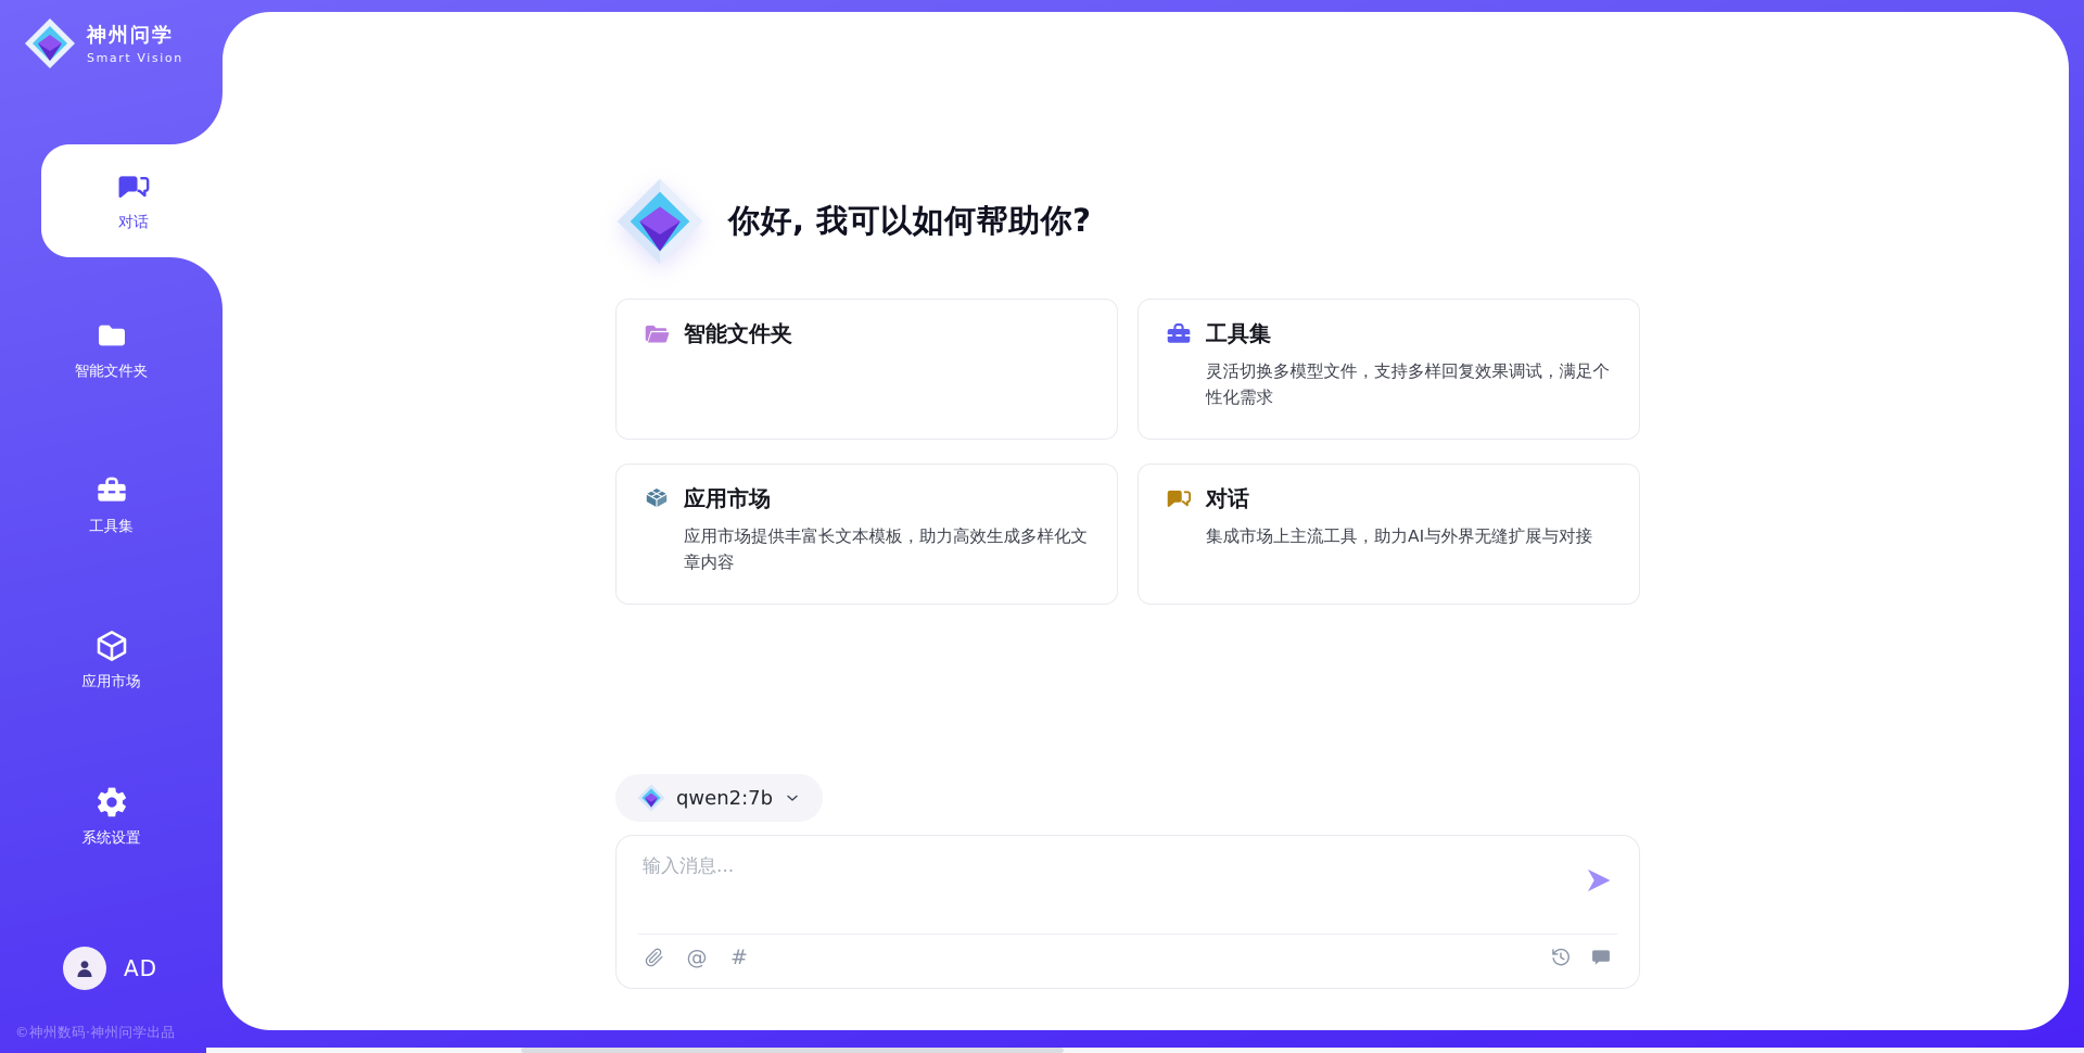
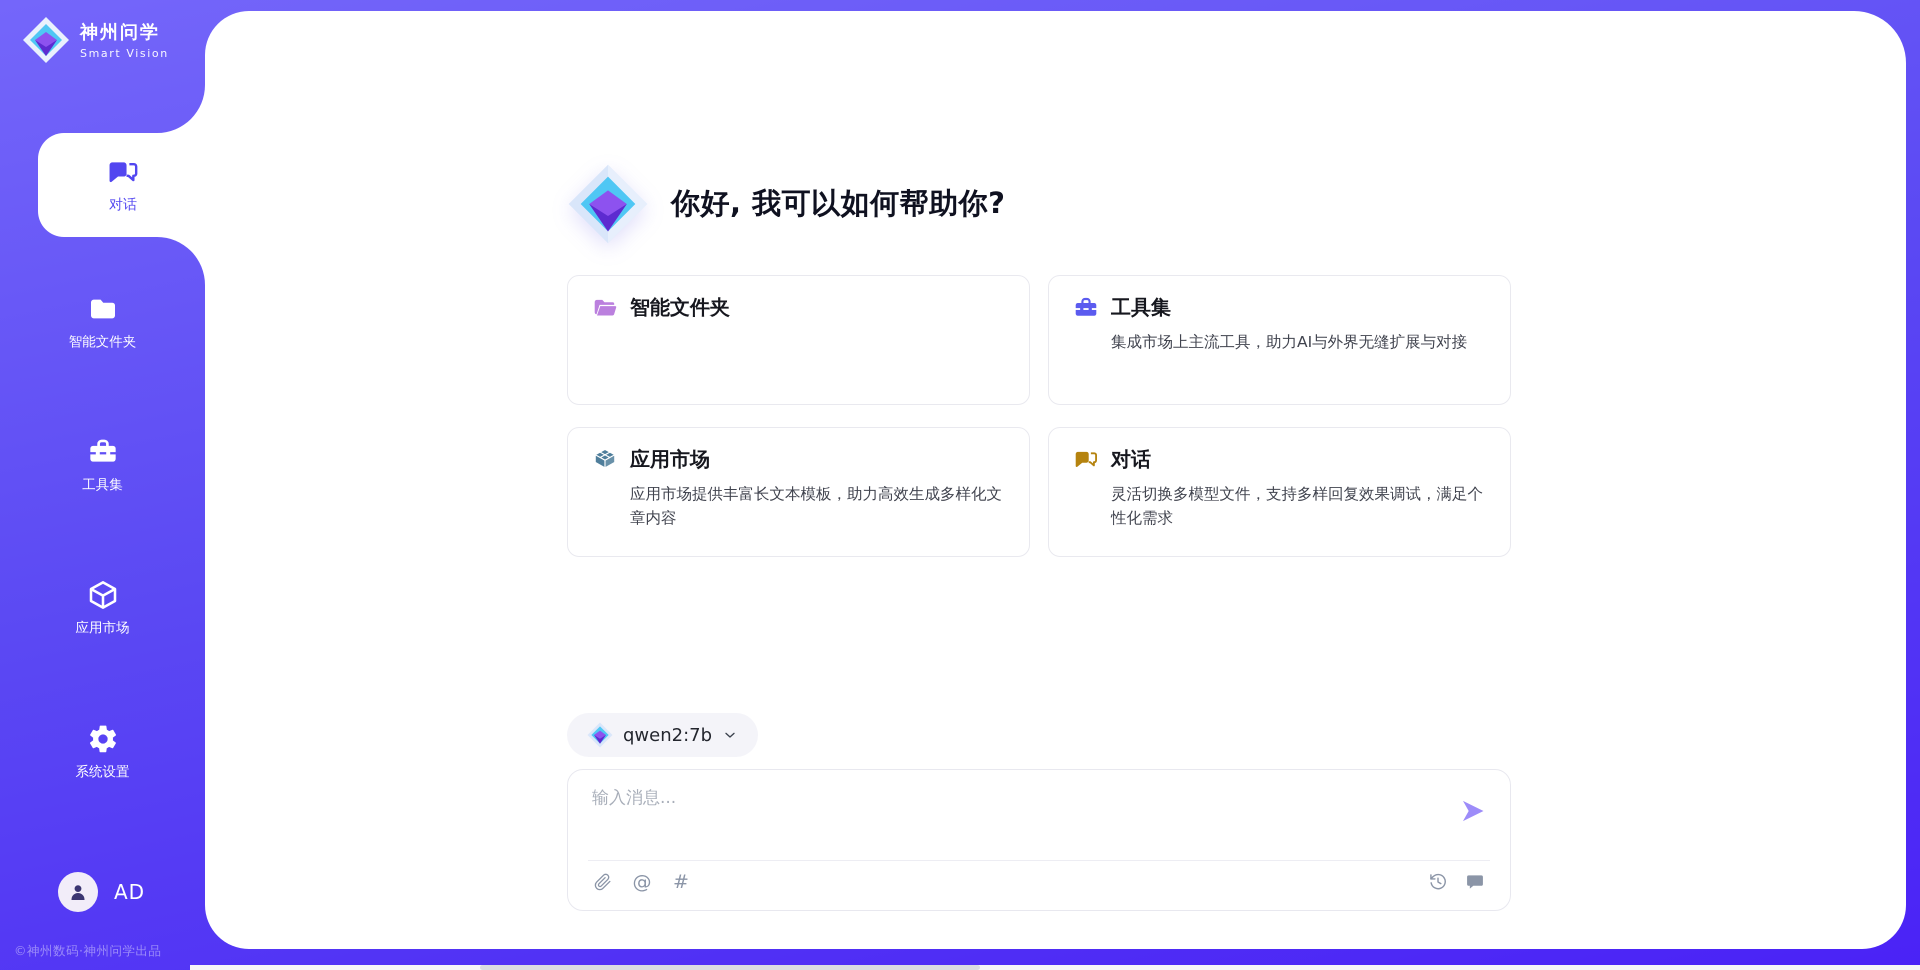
  你好, 我可以如何帮助你?
  智能文件夹
  工具集
- 灵活切换多模型文件，支持多样回复效果调试，满足个性化需求
+ 集成市场上主流工具，助力AI与外界无缝扩展与对接
  应用市场
  应用市场提供丰富长文本模板，助力高效生成多样化文章内容
  对话
- 集成市场上主流工具，助力AI与外界无缝扩展与对接
+ 灵活切换多模型文件，支持多样回复效果调试，满足个性化需求
  qwen2:7b
  输入消息...
  @
  #
  神州问学
  Smart Vision
  对话
  智能文件夹
  工具集
  应用市场
  系统设置
  AD
  ©神州数码·神州问学出品
